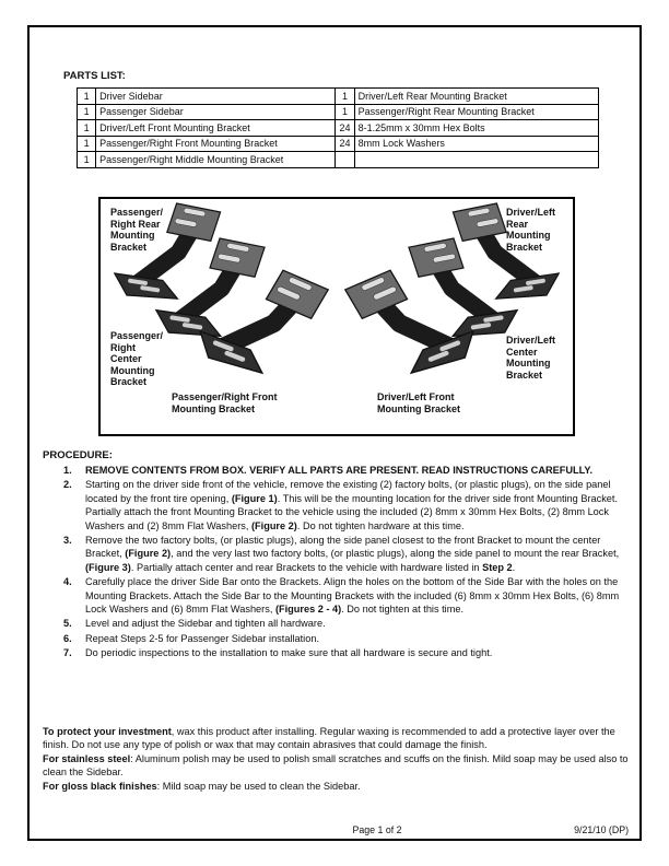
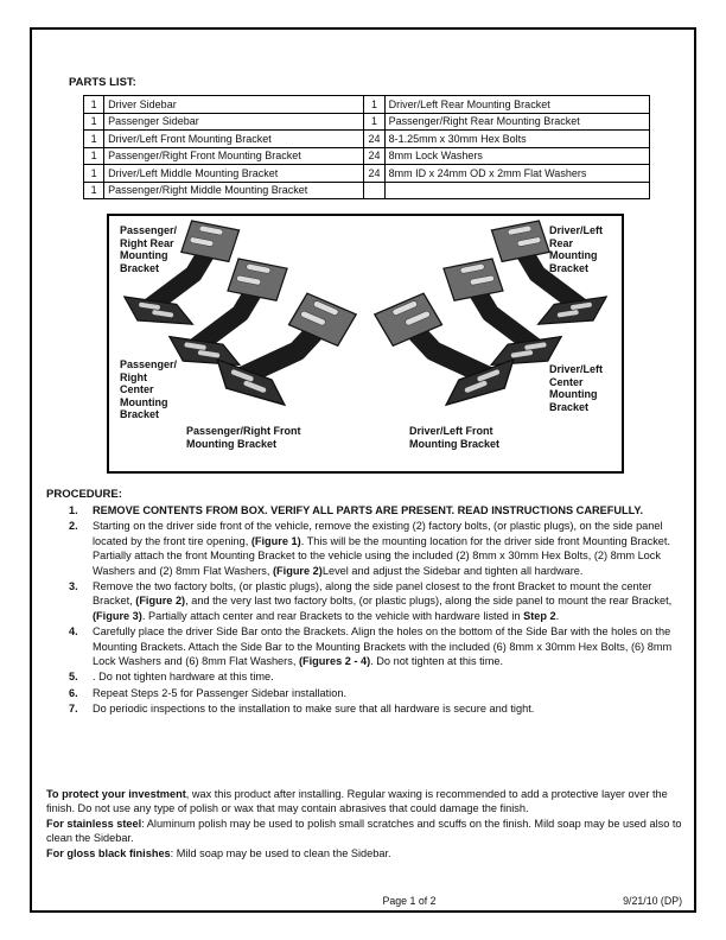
  PARTS LIST:
  1	Driver Sidebar	1	Driver/Left Rear Mounting Bracket
  1	Passenger Sidebar	1	Passenger/Right Rear Mounting Bracket
  1	Driver/Left Front Mounting Bracket	24	8-1.25mm x 30mm Hex Bolts
  1	Passenger/Right Front Mounting Bracket	24	8mm Lock Washers
+ 1	Driver/Left Middle Mounting Bracket	24	8mm ID x 24mm OD x 2mm Flat Washers
  1	Passenger/Right Middle Mounting Bracket
  Passenger/
  Right Rear
  Mounting
  Bracket
  Driver/Left
  Rear
  Mounting
  Bracket
  Passenger/
  Right
  Center
  Mounting
  Bracket
  Driver/Left
  Center
  Mounting
  Bracket
  Passenger/Right Front
  Mounting Bracket
  Driver/Left Front
  Mounting Bracket
  PROCEDURE:
  1.
  REMOVE CONTENTS FROM BOX. VERIFY ALL PARTS ARE PRESENT. READ INSTRUCTIONS CAREFULLY.
  2.
- Starting on the driver side front of the vehicle, remove the existing (2) factory bolts, (or plastic plugs), on the side panel located by the front tire opening, (Figure 1). This will be the mounting location for the driver side front Mounting Bracket. Partially attach the front Mounting Bracket to the vehicle using the included (2) 8mm x 30mm Hex Bolts, (2) 8mm Lock Washers and (2) 8mm Flat Washers, (Figure 2). Do not tighten hardware at this time.
+ Starting on the driver side front of the vehicle, remove the existing (2) factory bolts, (or plastic plugs), on the side panel located by the front tire opening, (Figure 1). This will be the mounting location for the driver side front Mounting Bracket. Partially attach the front Mounting Bracket to the vehicle using the included (2) 8mm x 30mm Hex Bolts, (2) 8mm Lock Washers and (2) 8mm Flat Washers, (Figure 2)Level and adjust the Sidebar and tighten all hardware.
  3.
  Remove the two factory bolts, (or plastic plugs), along the side panel closest to the front Bracket to mount the center Bracket, (Figure 2), and the very last two factory bolts, (or plastic plugs), along the side panel to mount the rear Bracket, (Figure 3). Partially attach center and rear Brackets to the vehicle with hardware listed in Step 2.
  4.
  Carefully place the driver Side Bar onto the Brackets. Align the holes on the bottom of the Side Bar with the holes on the Mounting Brackets. Attach the Side Bar to the Mounting Brackets with the included (6) 8mm x 30mm Hex Bolts, (6) 8mm Lock Washers and (6) 8mm Flat Washers, (Figures 2 - 4). Do not tighten at this time.
  5.
- Level and adjust the Sidebar and tighten all hardware.
+ . Do not tighten hardware at this time.
  6.
  Repeat Steps 2-5 for Passenger Sidebar installation.
  7.
  Do periodic inspections to the installation to make sure that all hardware is secure and tight.
  To protect your investment, wax this product after installing. Regular waxing is recommended to add a protective layer over the finish. Do not use any type of polish or wax that may contain abrasives that could damage the finish.
  For stainless steel: Aluminum polish may be used to polish small scratches and scuffs on the finish. Mild soap may be used also to clean the Sidebar.
  For gloss black finishes: Mild soap may be used to clean the Sidebar.
  Page 1 of 2
  9/21/10 (DP)
